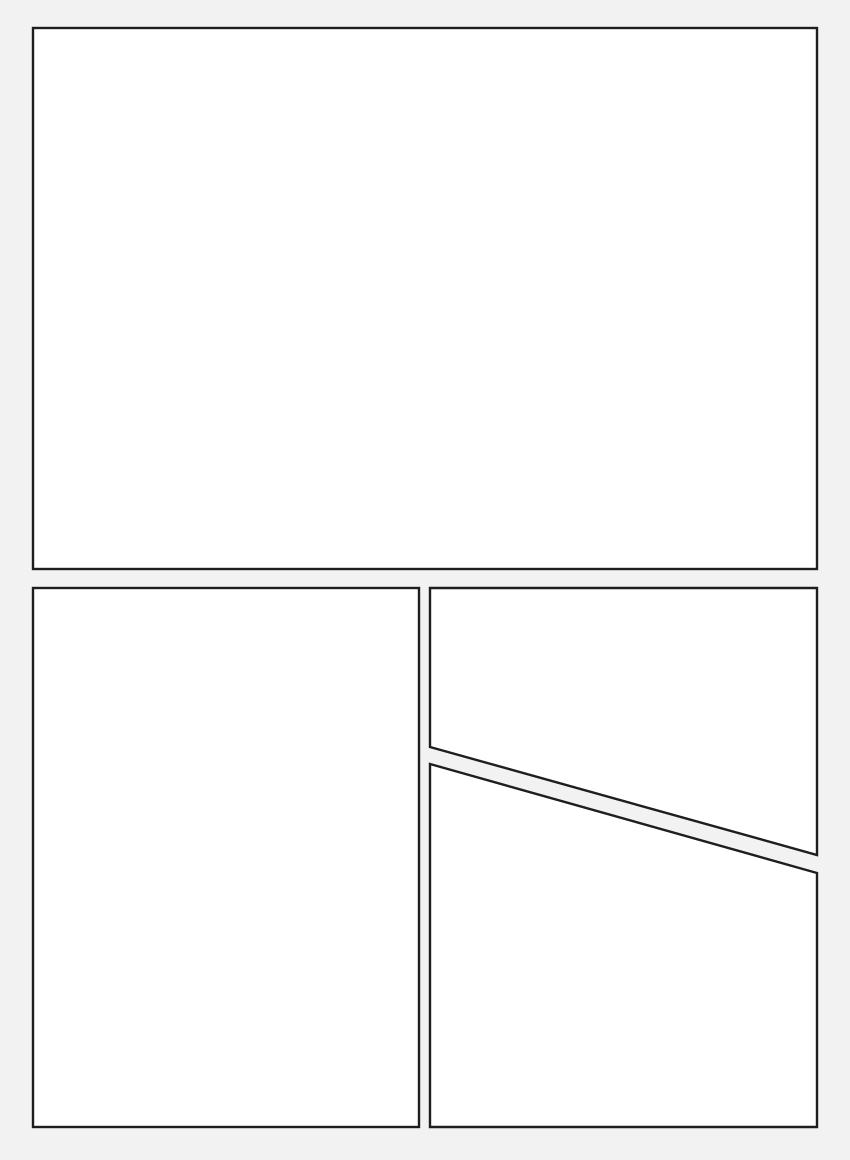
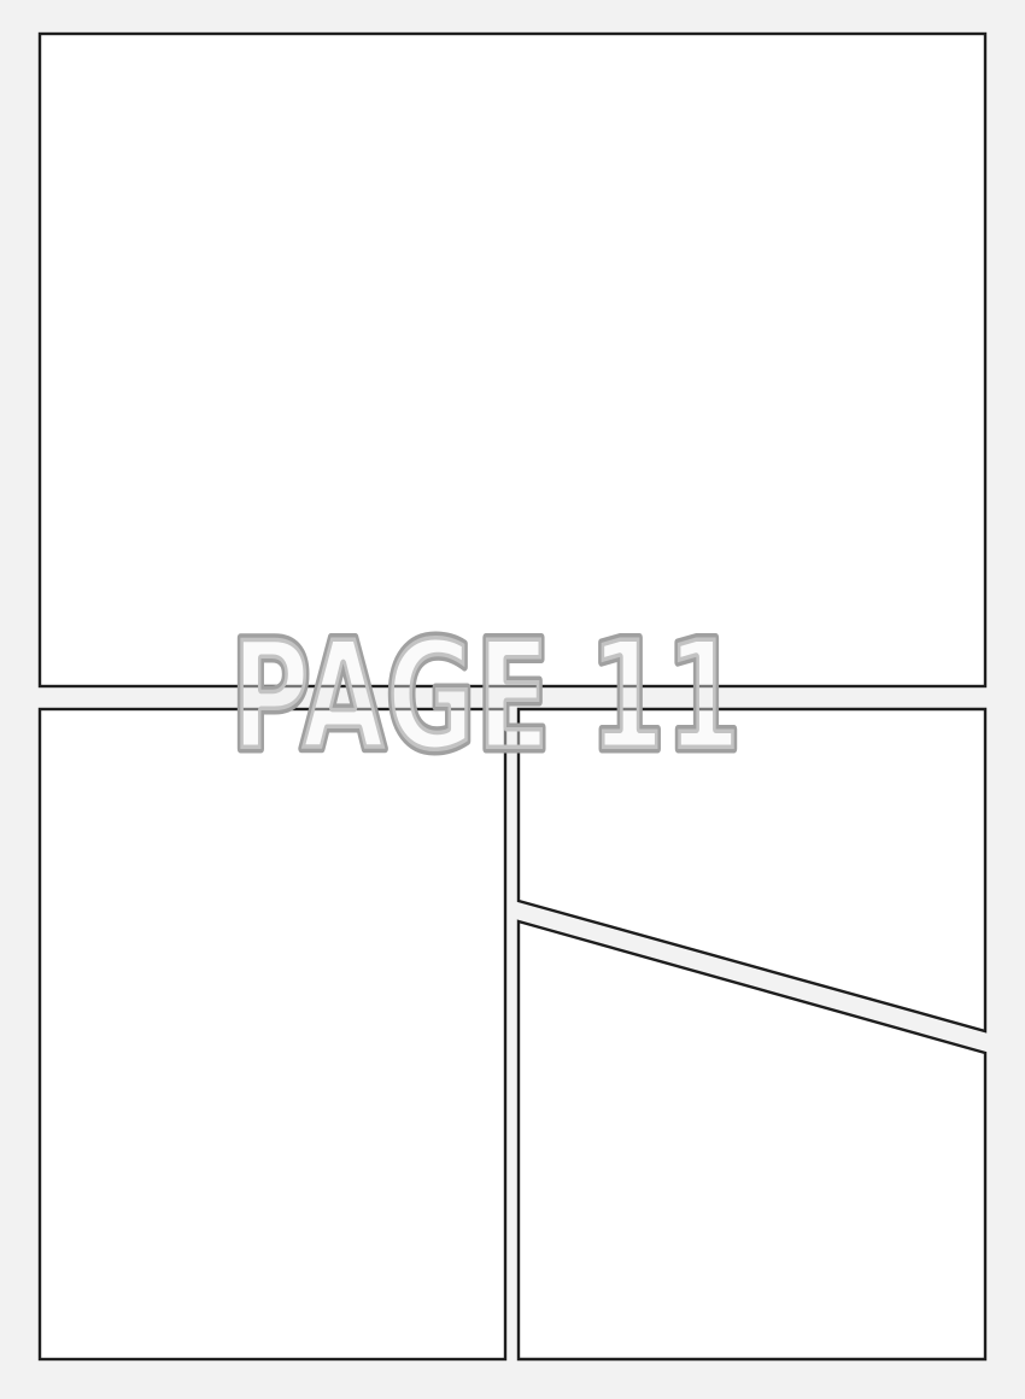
+ PAGE 11
